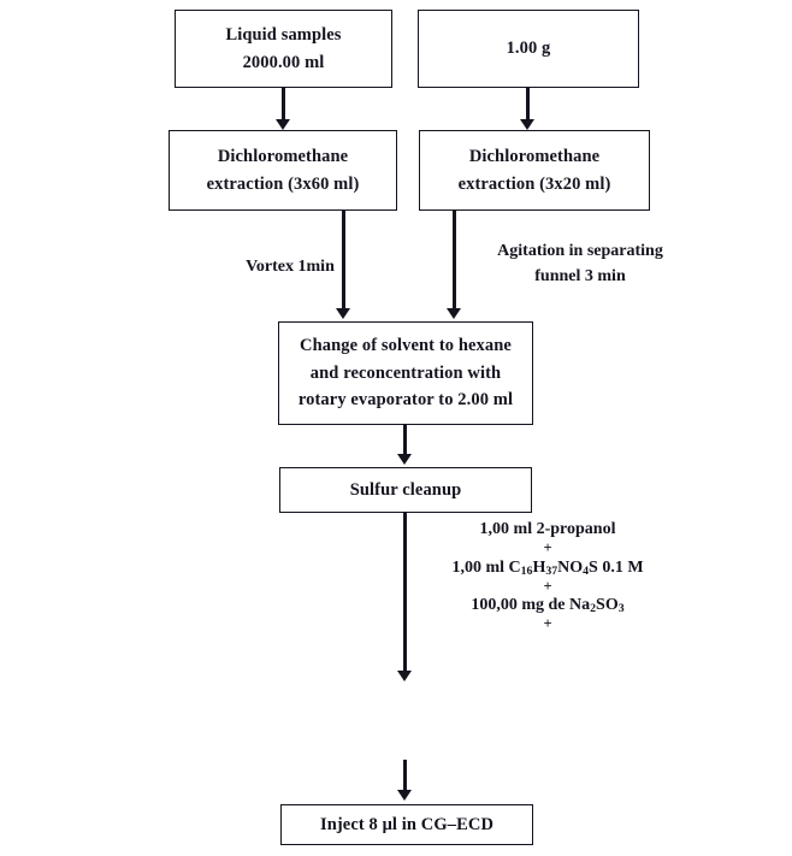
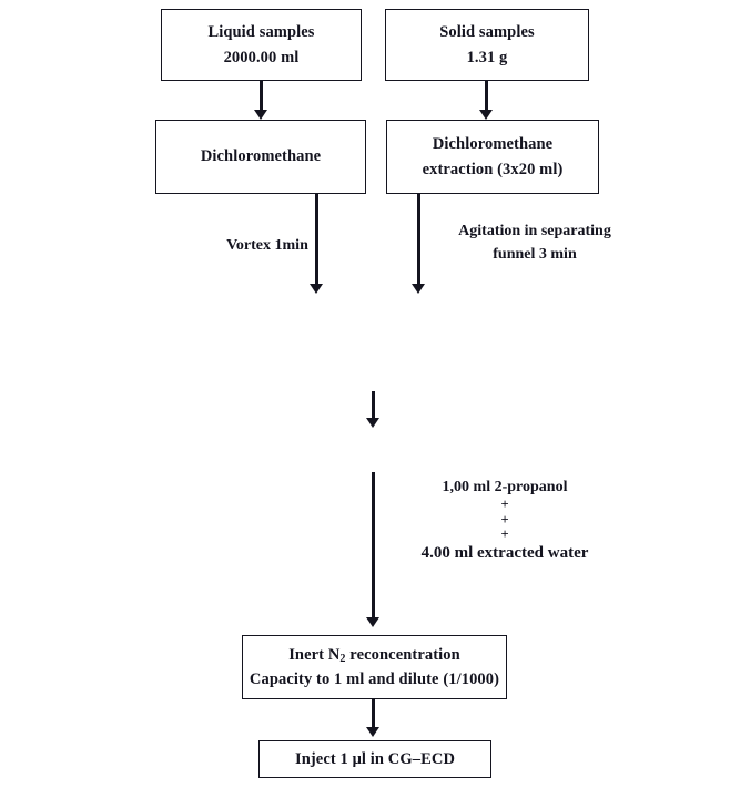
  Liquid samples
  2000.00 ml
+ Solid samples
- 1.00 g
+ 1.31 g
  Dichloromethane
- extraction (3x60 ml)
  Dichloromethane
  extraction (3x20 ml)
  Vortex 1min
  Agitation in separating
  funnel 3 min
- Change of solvent to hexane
- and reconcentration with
- rotary evaporator to 2.00 ml
- Sulfur cleanup
  1,00 ml 2-propanol
  +
- 1,00 ml C16H37NO4S 0.1 M
  +
- 100,00 mg de Na2SO3
  +
+ 4.00 ml extracted water
+ Inert N2 reconcentration
+ Capacity to 1 ml and dilute (1/1000)
- Inject 8 μl in CG–ECD
+ Inject 1 μl in CG–ECD
